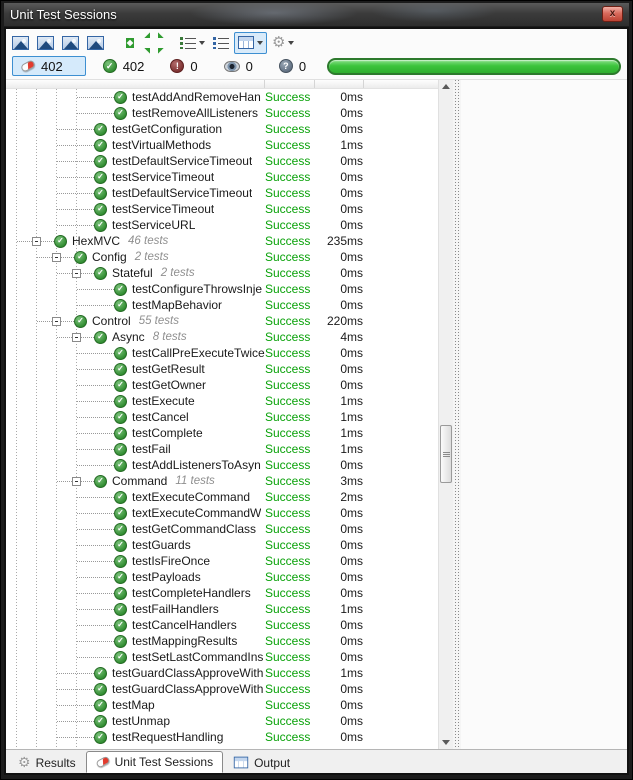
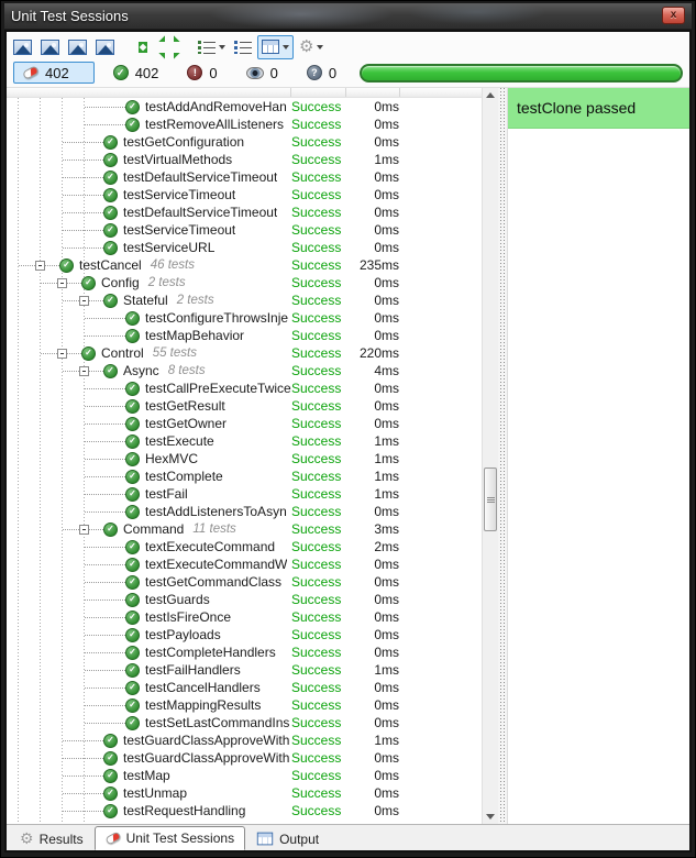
  Unit Test Sessions
  x
  ⚙
  402
  ✓
  402
  !
  0
  0
  ?
  0
  ✓
  testAddAndRemoveHan
  Success
  0ms
  ✓
  testRemoveAllListeners
  Success
  0ms
  ✓
  testGetConfiguration
  Success
  0ms
  ✓
  testVirtualMethods
  Success
  1ms
  ✓
  testDefaultServiceTimeout
  Success
  0ms
  ✓
  testServiceTimeout
  Success
  0ms
  ✓
  testDefaultServiceTimeout
  Success
  0ms
  ✓
  testServiceTimeout
  Success
  0ms
  ✓
  testServiceURL
  Success
  0ms
  ✓
- HexMVC
+ testCancel
  46 tests
  Success
  235ms
  ✓
  Config
  2 tests
  Success
  0ms
  ✓
  Stateful
  2 tests
  Success
  0ms
  ✓
  testConfigureThrowsInje
  Success
  0ms
  ✓
  testMapBehavior
  Success
  0ms
  ✓
  Control
  55 tests
  Success
  220ms
  ✓
  Async
  8 tests
  Success
  4ms
  ✓
  testCallPreExecuteTwice
  Success
  0ms
  ✓
  testGetResult
  Success
  0ms
  ✓
  testGetOwner
  Success
  0ms
  ✓
  testExecute
  Success
  1ms
  ✓
- testCancel
+ HexMVC
  Success
  1ms
  ✓
  testComplete
  Success
  1ms
  ✓
  testFail
  Success
  1ms
  ✓
  testAddListenersToAsyn
  Success
  0ms
  ✓
  Command
  11 tests
  Success
  3ms
  ✓
  textExecuteCommand
  Success
  2ms
  ✓
  textExecuteCommandW
  Success
  0ms
  ✓
  testGetCommandClass
  Success
  0ms
  ✓
  testGuards
  Success
  0ms
  ✓
  testIsFireOnce
  Success
  0ms
  ✓
  testPayloads
  Success
  0ms
  ✓
  testCompleteHandlers
  Success
  0ms
  ✓
  testFailHandlers
  Success
  1ms
  ✓
  testCancelHandlers
  Success
  0ms
  ✓
  testMappingResults
  Success
  0ms
  ✓
  testSetLastCommandIns
  Success
  0ms
  ✓
  testGuardClassApproveWith
  Success
  1ms
  ✓
  testGuardClassApproveWith
  Success
  0ms
  ✓
  testMap
  Success
  0ms
  ✓
  testUnmap
  Success
  0ms
  ✓
  testRequestHandling
  Success
  0ms
+ testClone passed
  ⚙
  Results
  Unit Test Sessions
  Output
